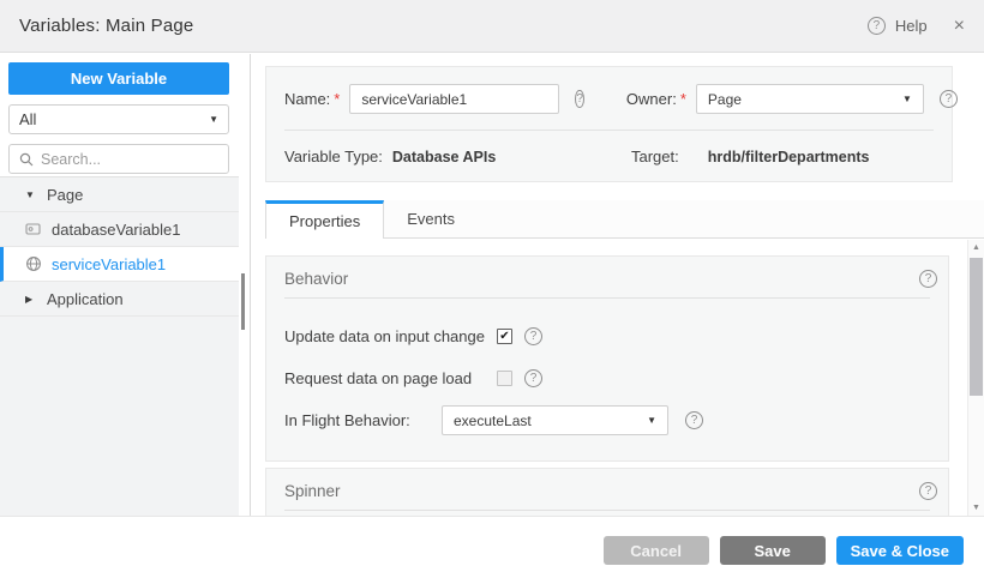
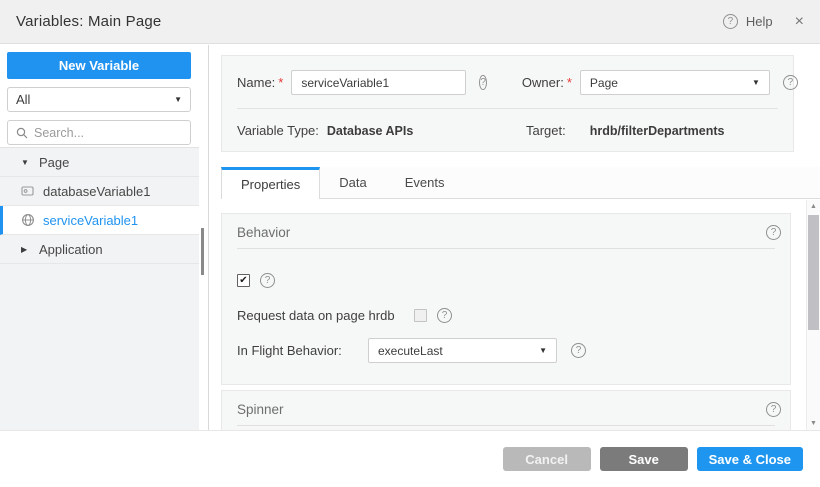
  Variables: Main Page
  ?
  Help
  ×
  New Variable
  All
  ▼
  Search...
  ▼
  Page
  databaseVariable1
  serviceVariable1
  ▶
  Application
  Name: *
  serviceVariable1
  ?
  Owner: *
  Page
  ▼
  ?
  Variable Type:
  Database APIs
  Target:
  hrdb/filterDepartments
  Properties
+ Data
  Events
  Behavior
  ?
- Update data on input change
  ✔
  ?
- Request data on page load
+ Request data on page hrdb
  ✔
  ?
  In Flight Behavior:
  executeLast
  ▼
  ?
  Spinner
  ?
  Cancel
  Save
  Save & Close
